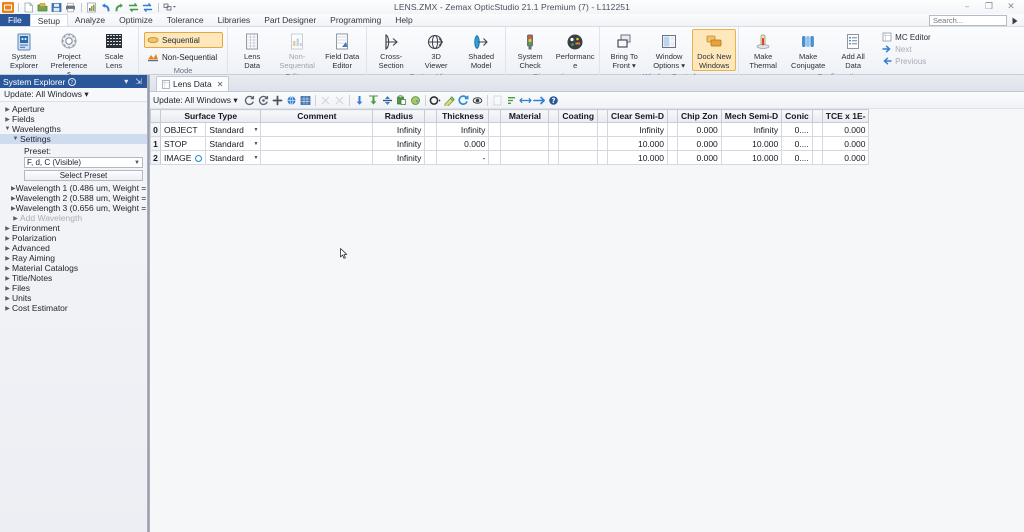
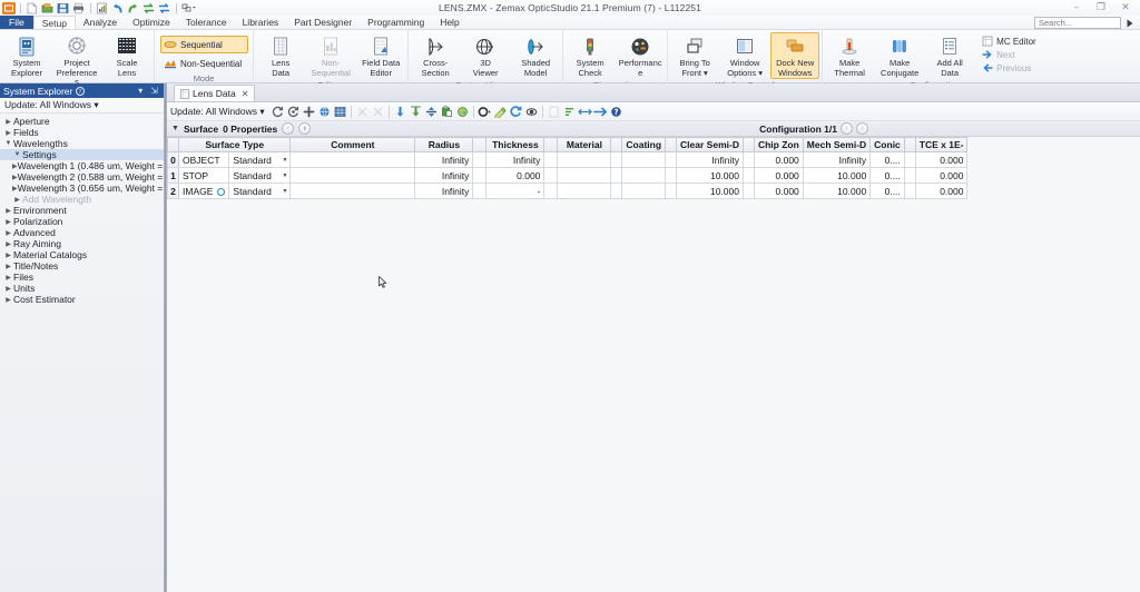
  LENS.ZMX - Zemax OpticStudio 21.1 Premium (7) - L112251
  –
  ❐
  ✕
  File
  Setup
  Analyze
  Optimize
  Tolerance
  Libraries
  Part Designer
  Programming
  Help
  Search...
  System
  Explorer
  Project
  Preferences
  Scale
  Lens
  Sequential
  Non-Sequential
  Mode
  Lens
  Data
  Non-Sequential
  Field Data
  Editor
  Cross-Section
  3D
  Viewer
  Shaded
  Model
  System
  Check
  Performance
  Bring To
  Front ▾
  Window
  Options ▾
  Dock New
  Windows
  Make
  Thermal
  Make
  Conjugate
  Add All
  Data
  MC Editor
  Next
  Previous
  System Explorer
  ▾
  ⇲
  Update: All Windows ▾
  Aperture
  Fields
  Wavelengths
  Settings
- Preset:
- F, d, C (Visible)
- Select Preset
  Wavelength 1 (0.486 um, Weight =
  Wavelength 2 (0.588 um, Weight =
  Wavelength 3 (0.656 um, Weight =
  Add Wavelength
  Environment
  Polarization
  Advanced
  Ray Aiming
  Material Catalogs
  Title/Notes
  Files
  Units
  Cost Estimator
  Lens Data
  ✕
  Update: All Windows ▾
  ?
+ Surface
+ 0 Properties
+ Configuration 1/1
  	Surface Type	Comment	Radius		Thickness		Material		Coating		Clear Semi-D		Chip Zon	Mech Semi-D	Conic		TCE x 1E-
  0	OBJECT	Standard		Infinity		Infinity						Infinity		0.000	Infinity	0....		0.000
  1	STOP	Standard		Infinity		0.000						10.000		0.000	10.000	0....		0.000
  2	IMAGE	Standard		Infinity		-						10.000		0.000	10.000	0....		0.000
